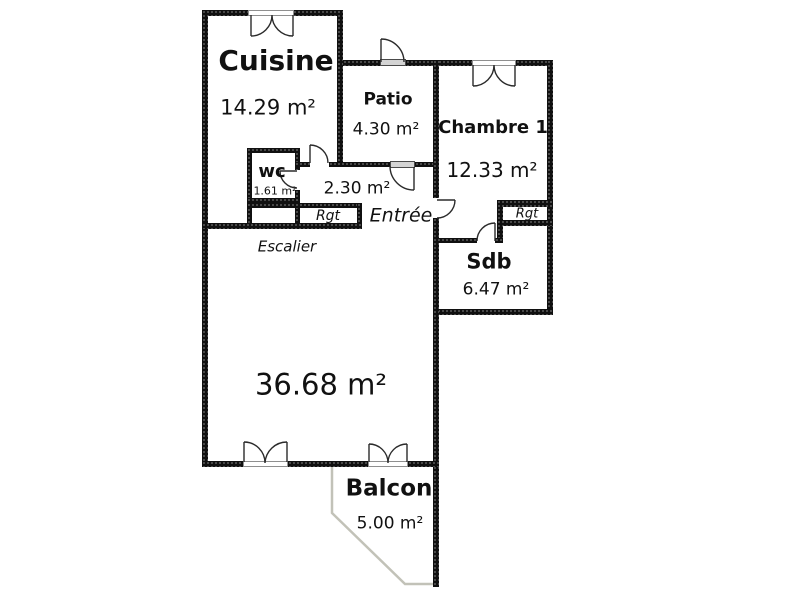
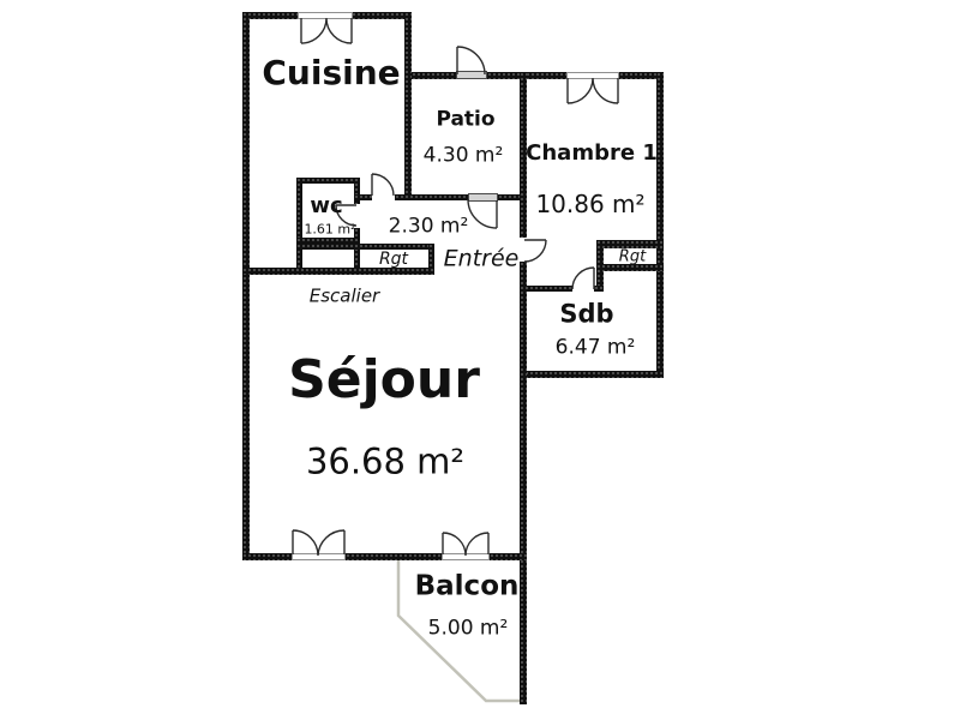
  Cuisine
- 14.29 m²
  Patio
  4.30 m²
  Chambre 1
- 12.33 m²
+ 10.86 m²
  wc
  1.61 m²
  2.30 m²
  Entrée
  Rgt
  Rgt
  Escalier
  Sdb
  6.47 m²
+ Séjour
  36.68 m²
  Balcon
  5.00 m²
